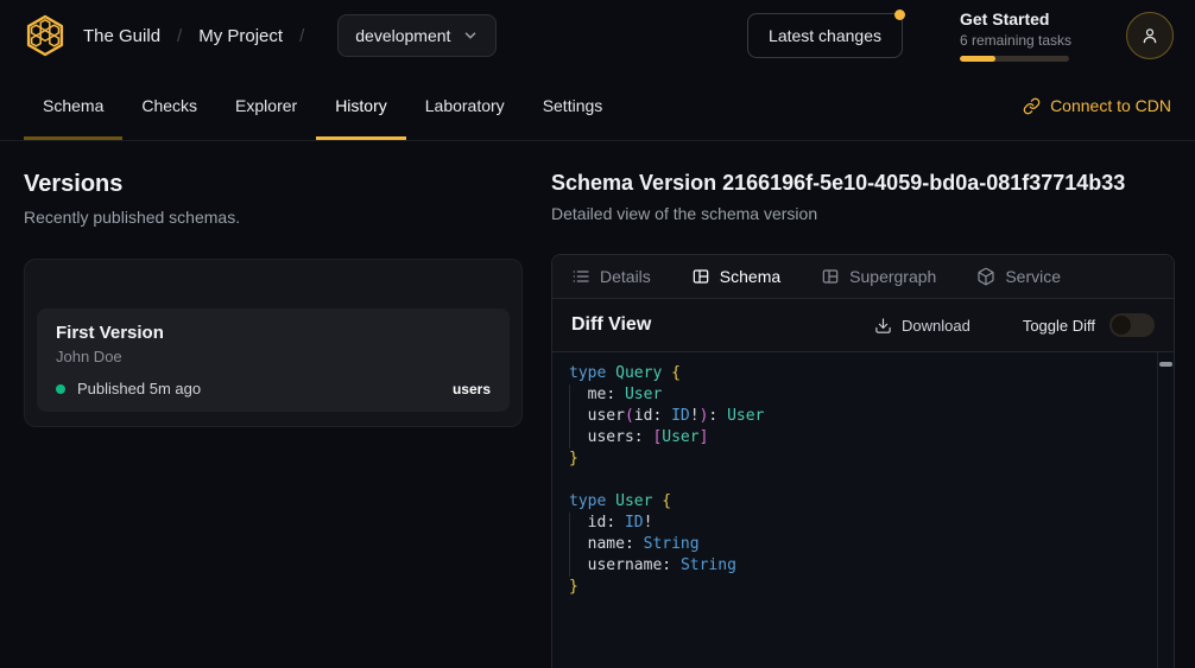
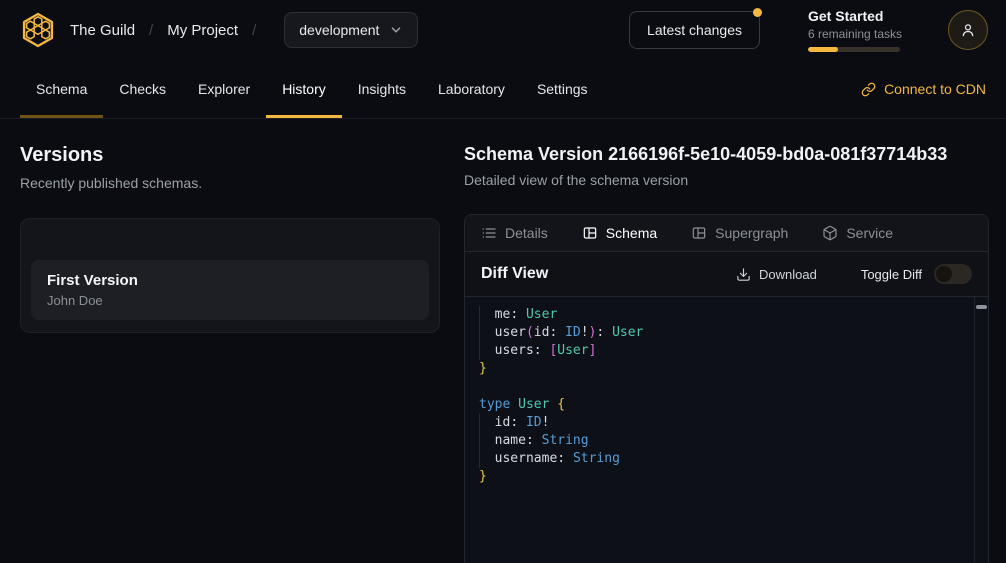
  The Guild
  /
  My Project
  /
  development
  Latest changes
  Get Started
  6 remaining tasks
  Schema
  Checks
  Explorer
  History
+ Insights
  Laboratory
  Settings
  Connect to CDN
  Versions
  Recently published schemas.
  First Version
  John Doe
- Published 5m ago
- users
  Schema Version 2166196f-5e10-4059-bd0a-081f37714b33
  Detailed view of the schema version
  Details
  Schema
  Supergraph
  Service
  Diff View
  Download
  Toggle Diff
- type Query {
  me: User
  user(id: ID!): User
  users: [User]
  }
  type User {
  id: ID!
  name: String
  username: String
  }
